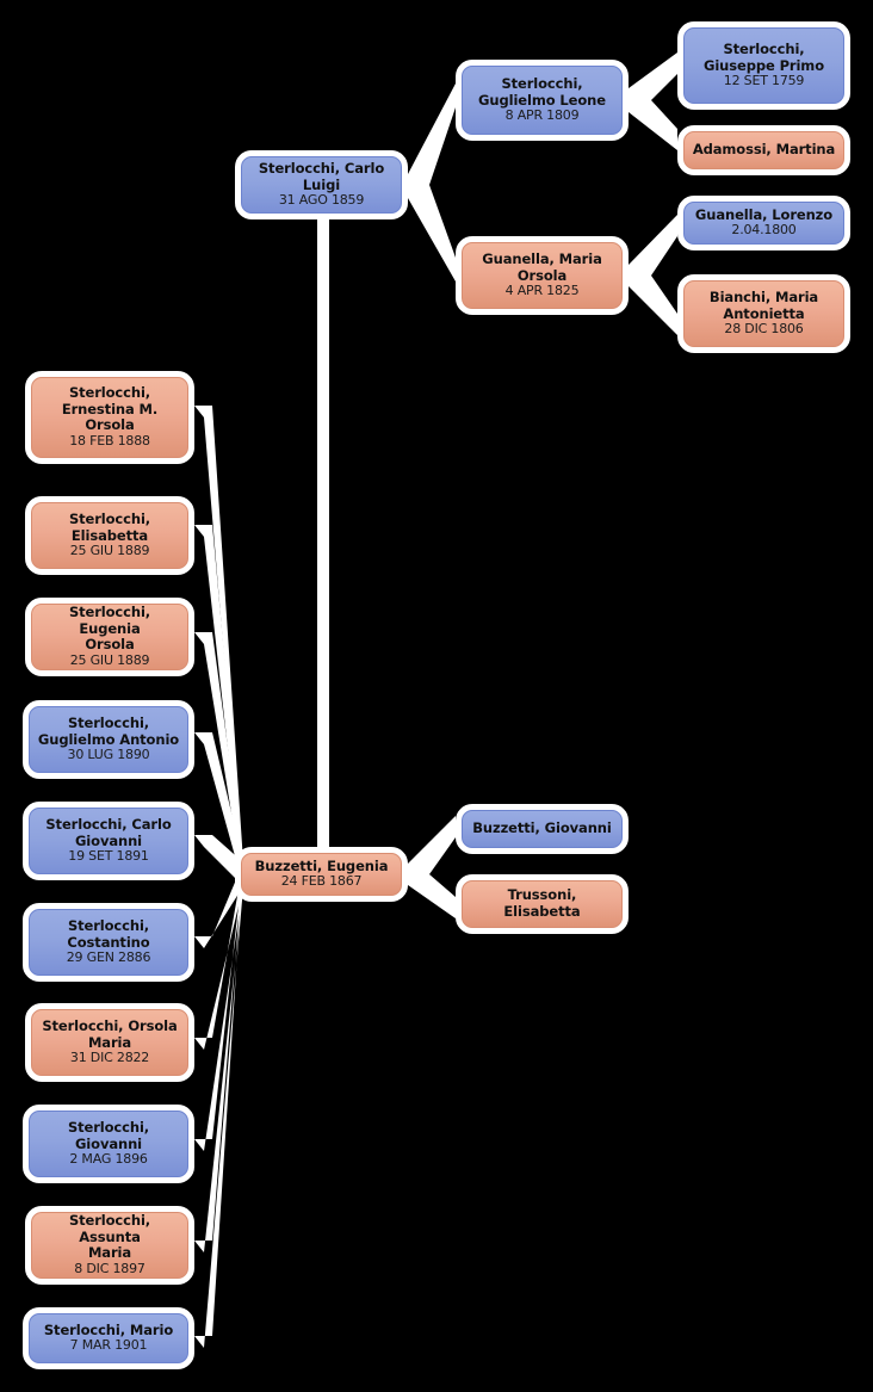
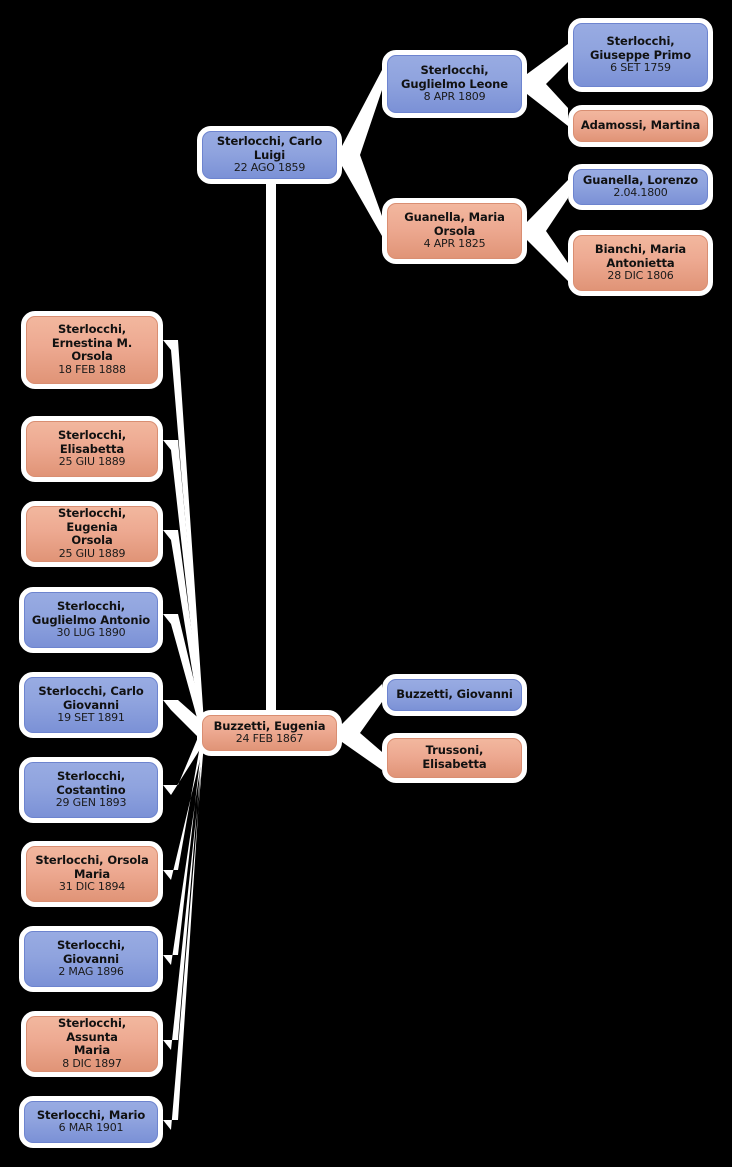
  Sterlocchi,
  Giuseppe Primo
- 12 SET 1759
+ 6 SET 1759
  Adamossi, Martina
  Guanella, Lorenzo
  2.04.1800
  Bianchi, Maria
  Antonietta
  28 DIC 1806
  Sterlocchi,
  Guglielmo Leone
  8 APR 1809
  Guanella, Maria
  Orsola
  4 APR 1825
  Sterlocchi, Carlo
  Luigi
- 31 AGO 1859
+ 22 AGO 1859
  Buzzetti, Giovanni
  Trussoni,
  Elisabetta
  Buzzetti, Eugenia
  24 FEB 1867
  Sterlocchi,
  Ernestina M.
  Orsola
  18 FEB 1888
  Sterlocchi,
  Elisabetta
  25 GIU 1889
  Sterlocchi, Eugenia
  Orsola
  25 GIU 1889
  Sterlocchi,
  Guglielmo Antonio
  30 LUG 1890
  Sterlocchi, Carlo
  Giovanni
  19 SET 1891
  Sterlocchi,
  Costantino
- 29 GEN 2886
+ 29 GEN 1893
  Sterlocchi, Orsola
  Maria
- 31 DIC 2822
+ 31 DIC 1894
  Sterlocchi,
  Giovanni
  2 MAG 1896
  Sterlocchi, Assunta
  Maria
  8 DIC 1897
  Sterlocchi, Mario
- 7 MAR 1901
+ 6 MAR 1901
